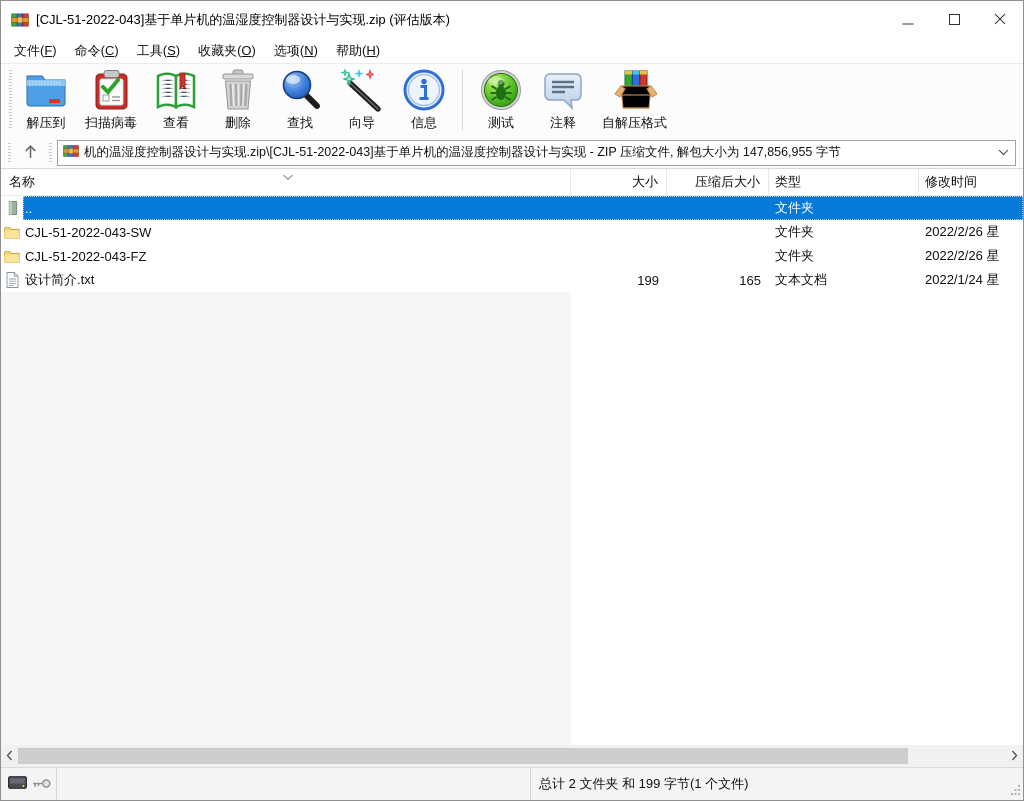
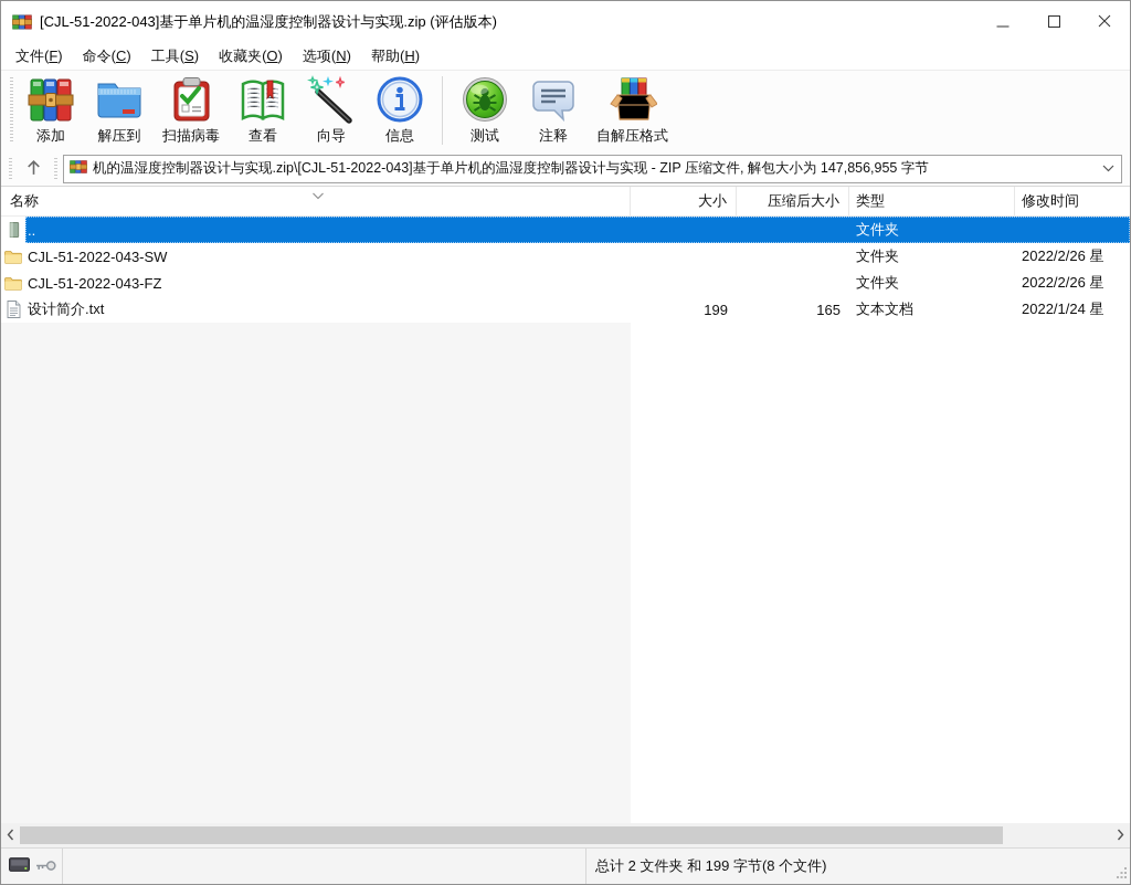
  [CJL-51-2022-043]基于单片机的温湿度控制器设计与实现.zip (评估版本)
  文件(F)
  命令(C)
  工具(S)
  收藏夹(O)
  选项(N)
  帮助(H)
+ 添加
  解压到
  扫描病毒
  查看
- 删除
- 查找
  向导
  信息
  测试
  注释
  自解压格式
  机的温湿度控制器设计与实现.zip\[CJL-51-2022-043]基于单片机的温湿度控制器设计与实现 - ZIP 压缩文件, 解包大小为 147,856,955 字节
  名称
  大小
  压缩后大小
  类型
  修改时间
  ..
  文件夹
  CJL-51-2022-043-SW
  文件夹
  2022/2/26 星
  CJL-51-2022-043-FZ
  文件夹
  2022/2/26 星
  设计简介.txt
  199
  165
  文本文档
  2022/1/24 星
- 总计 2 文件夹 和 199 字节(1 个文件)
+ 总计 2 文件夹 和 199 字节(8 个文件)
